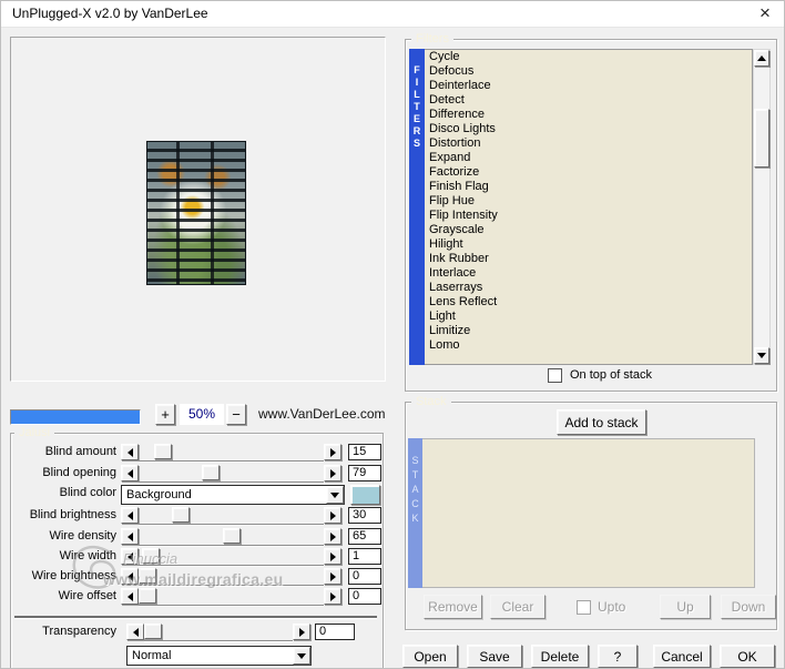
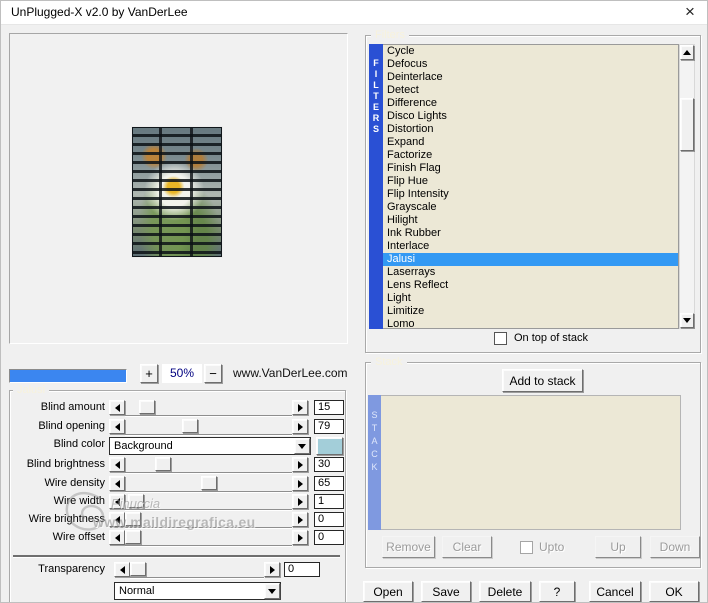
  UnPlugged-X v2.0 by VanDerLee
  ×
  +
  50%
  −
  www.VanDerLee.com
  Blind amount
  15
  Blind opening
  79
  Blind color
  Background
  Blind brightness
  30
  Wire density
  65
  Wire width
  1
  Wire brightness
  0
  Wire offset
  0
  Transparency
  0
  Normal
  Pinuccia
  www.maildiregrafica.eu
  F
  I
  L
  T
  E
  R
  S
  Cycle
  Defocus
  Deinterlace
  Detect
  Difference
  Disco Lights
  Distortion
  Expand
  Factorize
  Finish Flag
  Flip Hue
  Flip Intensity
  Grayscale
  Hilight
  Ink Rubber
  Interlace
+ Jalusi
  Laserrays
  Lens Reflect
  Light
  Limitize
  Lomo
  On top of stack
  Add to stack
  S
  T
  A
  C
  K
  Remove
  Clear
  Up
  Down
  Upto
  Open
  Save
  Delete
  ?
  Cancel
  OK
